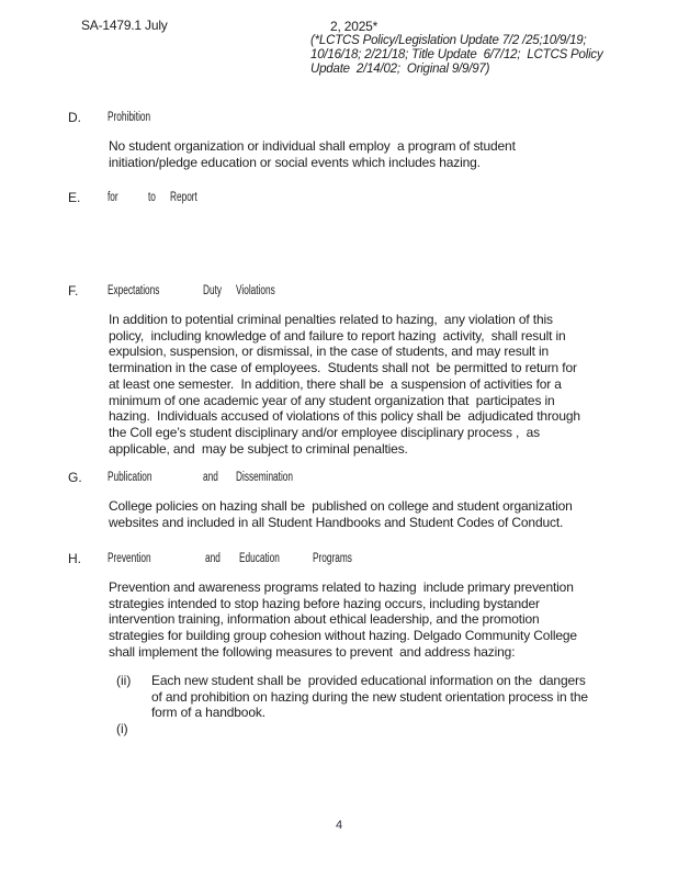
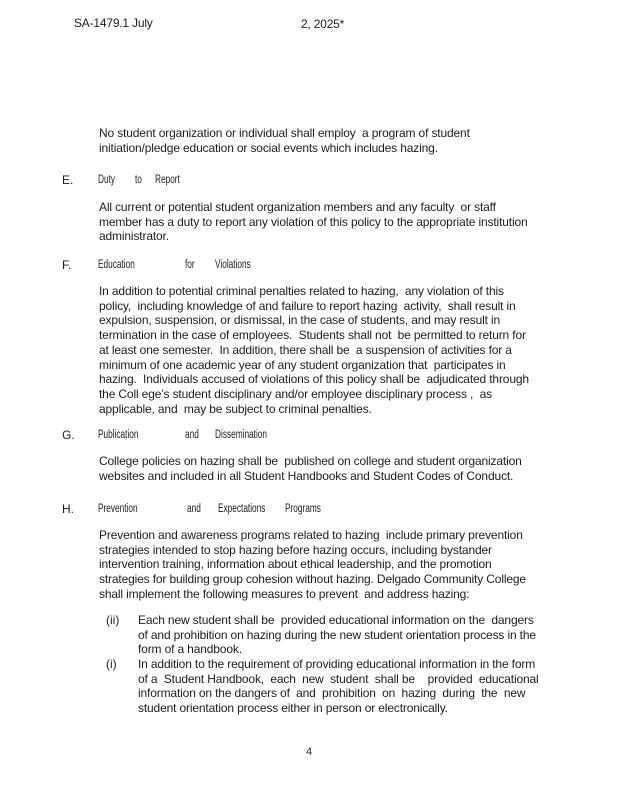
  SA-1479.1 July
  2, 2025*
- (*LCTCS Policy/Legislation Update 7/2 /25;10/9/19;
- 10/16/18; 2/21/18; Title Update 6/7/12; LCTCS Policy
- Update 2/14/02; Original 9/9/97)
- D.
- Prohibition
  No student organization or individual shall employ a program of student
  initiation/pledge education or social events which includes hazing.
  E.
- for
+ Duty
  to
  Report
+ All current or potential student organization members and any faculty or staff
+ member has a duty to report any violation of this policy to the appropriate institution
+ administrator.
  F.
- Expectations
+ Education
- Duty
+ for
  Violations
  In addition to potential criminal penalties related to hazing, any violation of this
  policy, including knowledge of and failure to report hazing activity, shall result in
  expulsion, suspension, or dismissal, in the case of students, and may result in
  termination in the case of employees. Students shall not be permitted to return for
  at least one semester. In addition, there shall be a suspension of activities for a
  minimum of one academic year of any student organization that participates in
  hazing. Individuals accused of violations of this policy shall be adjudicated through
  the Coll ege’s student disciplinary and/or employee disciplinary process , as
  applicable, and may be subject to criminal penalties.
  G.
  Publication
  and
  Dissemination
  College policies on hazing shall be published on college and student organization
  websites and included in all Student Handbooks and Student Codes of Conduct.
  H.
  Prevention
  and
- Education
+ Expectations
  Programs
  Prevention and awareness programs related to hazing include primary prevention
  strategies intended to stop hazing before hazing occurs, including bystander
  intervention training, information about ethical leadership, and the promotion
  strategies for building group cohesion without hazing. Delgado Community College
  shall implement the following measures to prevent and address hazing:
  (ii)
  Each new student shall be provided educational information on the dangers
  of and prohibition on hazing during the new student orientation process in the
  form of a handbook.
  (i)
+ In addition to the requirement of providing educational information in the form
+ of a Student Handbook, each new student shall be provided educational
+ information on the dangers of and prohibition on hazing during the new
+ student orientation process either in person or electronically.
  4
